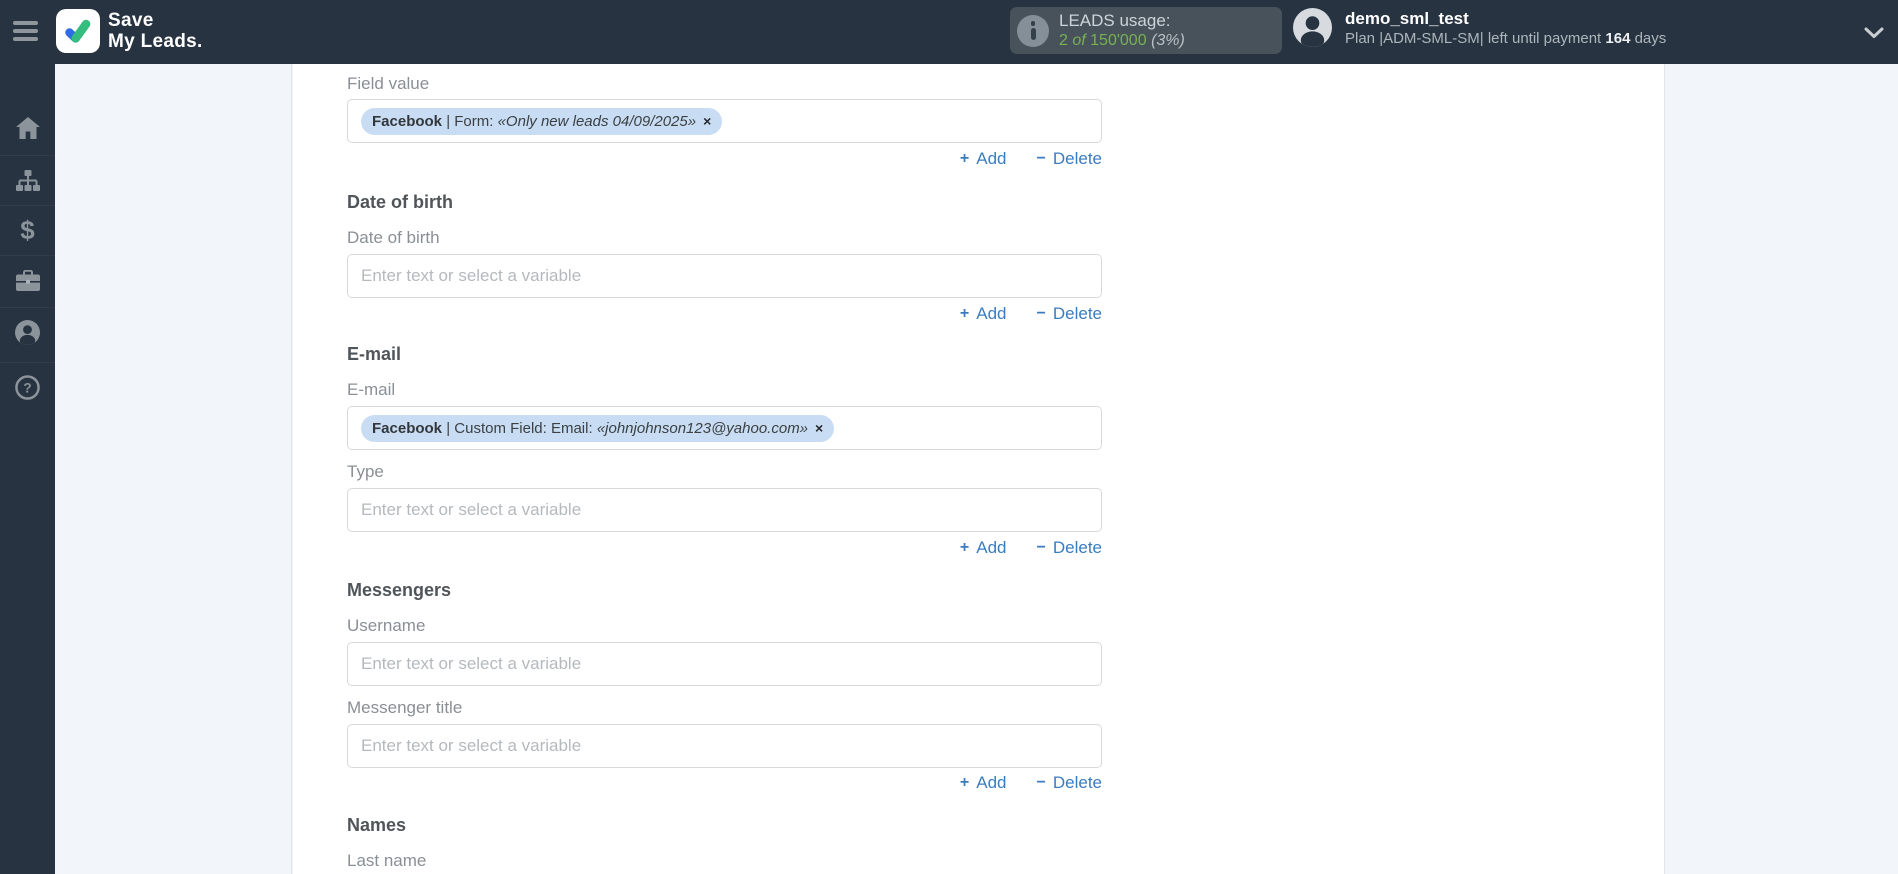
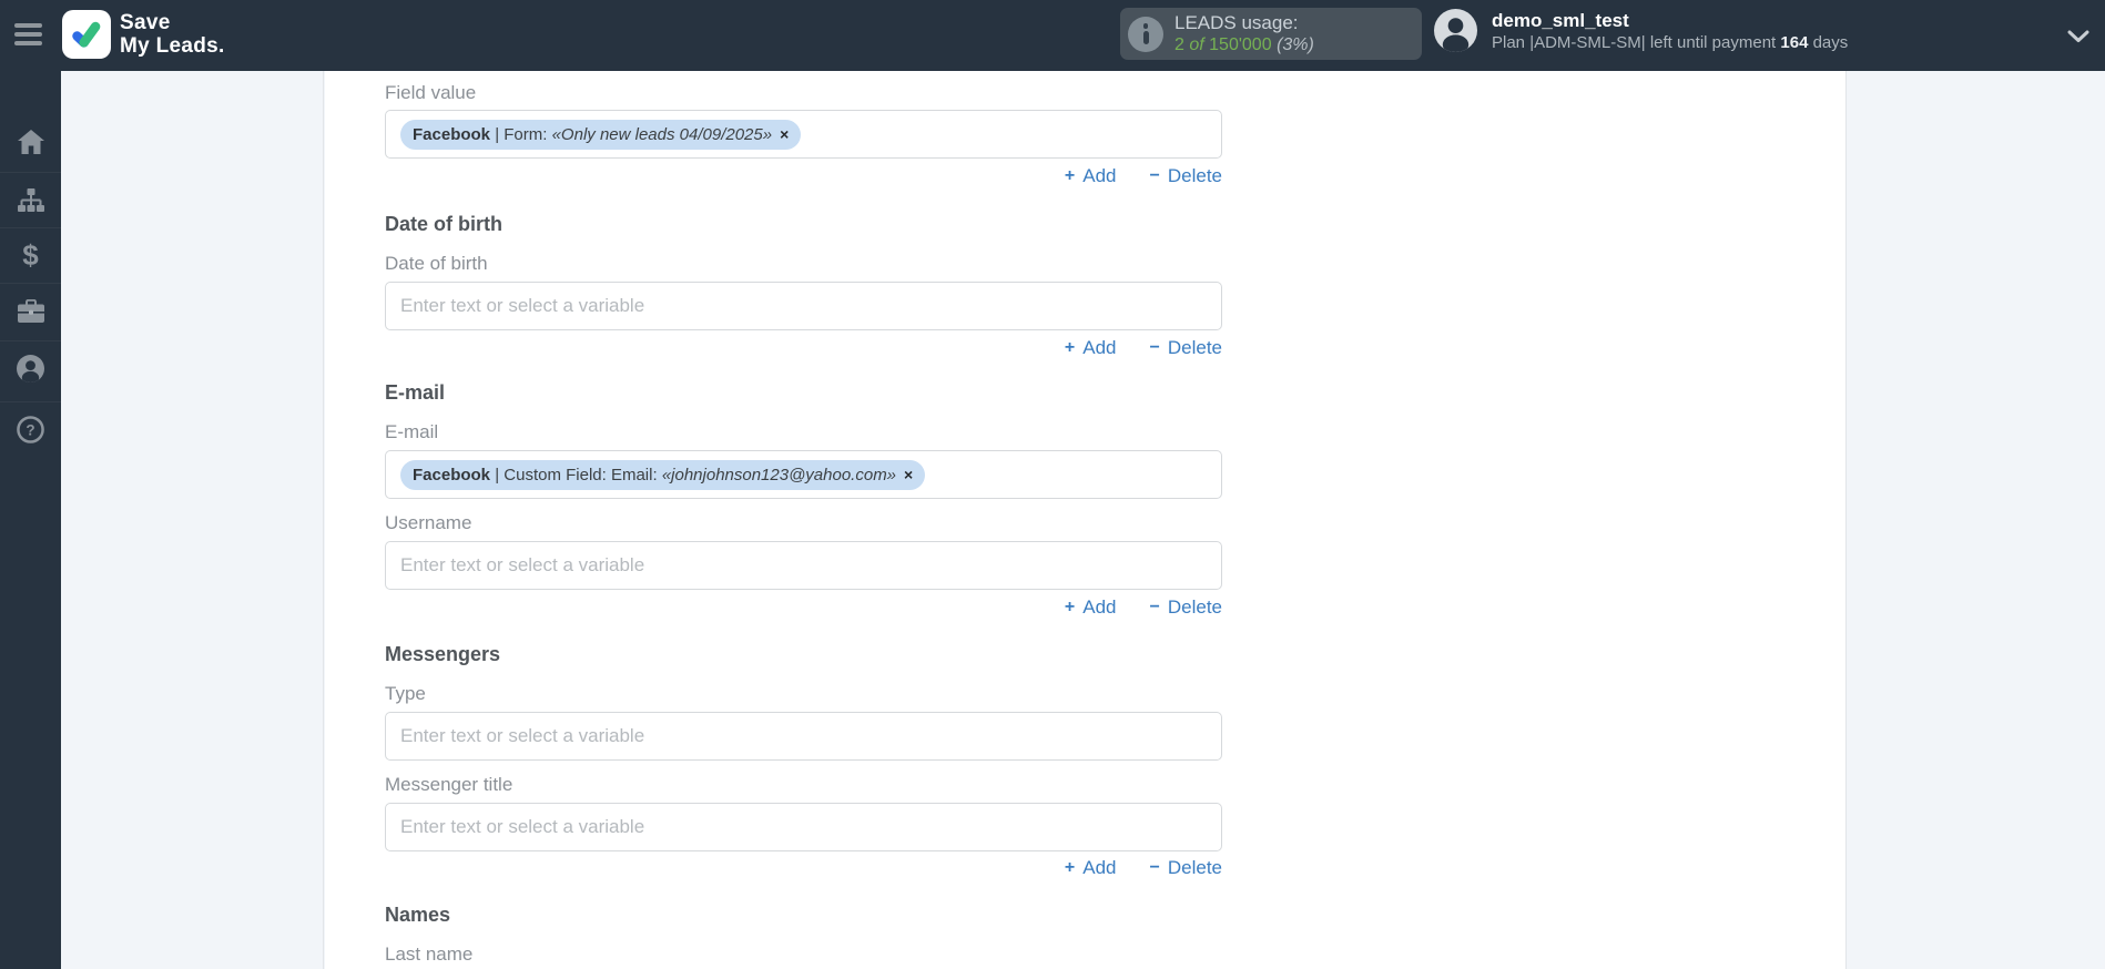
  Save
  My Leads.
  LEADS usage:
  2 of 150'000 (3%)
  demo_sml_test
  Plan |ADM-SML-SM| left until payment 164 days
  $
  ?
  Field value
  Facebook
  | Form:
  «Only new leads 04/09/2025»
  ×
  +
  Add
  −
  Delete
  Date of birth
  Date of birth
  Enter text or select a variable
  +
  Add
  −
  Delete
  E-mail
  E-mail
  Facebook
  | Custom Field: Email:
  «johnjohnson123@yahoo.com»
  ×
- Type
+ Username
  Enter text or select a variable
  +
  Add
  −
  Delete
  Messengers
- Username
+ Type
  Enter text or select a variable
  Messenger title
  Enter text or select a variable
  +
  Add
  −
  Delete
  Names
  Last name
